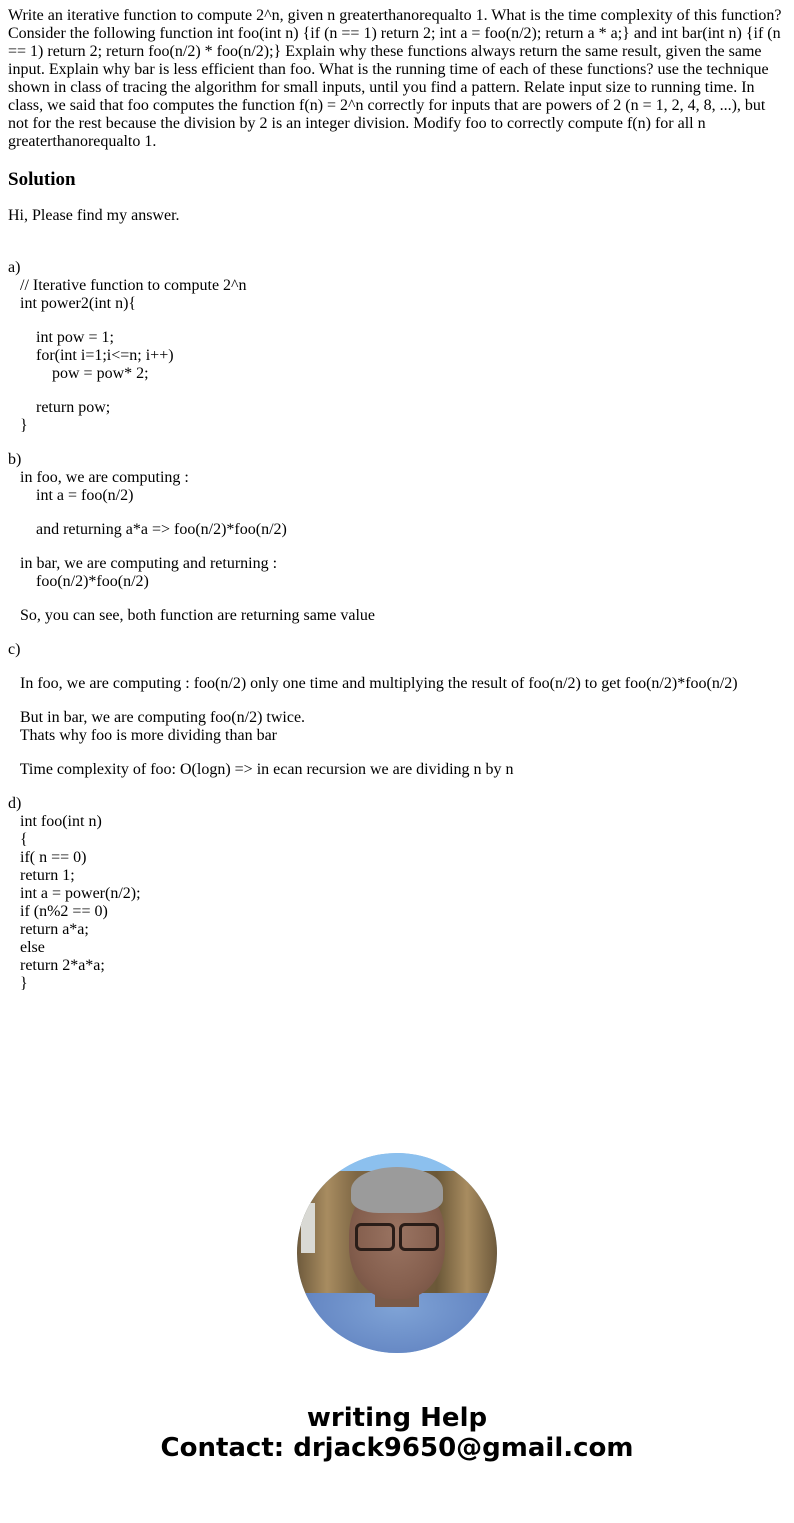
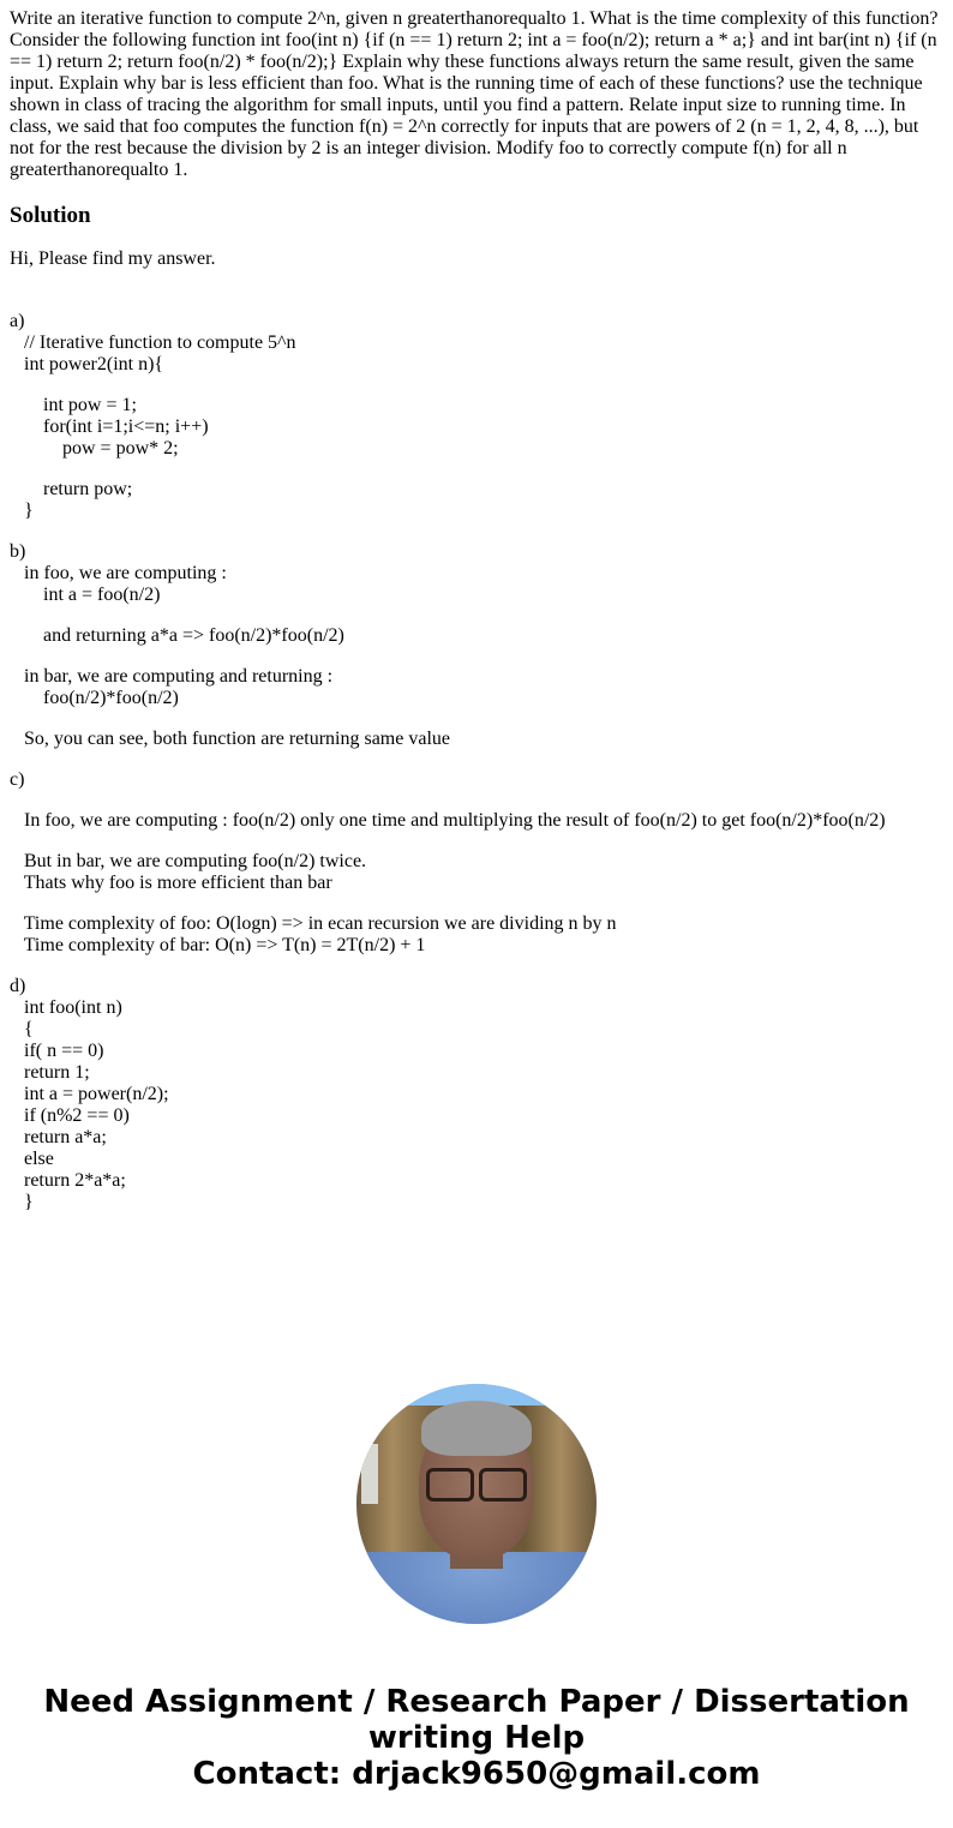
  Write an iterative function to compute 2^n, given n greaterthanorequalto 1. What is the time complexity of this function? Consider the following function int foo(int n) {if (n == 1) return 2; int a = foo(n/2); return a * a;} and int bar(int n) {if (n == 1) return 2; return foo(n/2) * foo(n/2);} Explain why these functions always return the same result, given the same input. Explain why bar is less efficient than foo. What is the running time of each of these functions? use the technique shown in class of tracing the algorithm for small inputs, until you find a pattern. Relate input size to running time. In class, we said that foo computes the function f(n) = 2^n correctly for inputs that are powers of 2 (n = 1, 2, 4, 8, ...), but not for the rest because the division by 2 is an integer division. Modify foo to correctly compute f(n) for all n greaterthanorequalto 1.
  Solution
  Hi, Please find my answer.
  a)
- // Iterative function to compute 2^n
+ // Iterative function to compute 5^n
  int power2(int n){
  int pow = 1;
  for(int i=1;i<=n; i++)
  pow = pow* 2;
  return pow;
  }
  b)
  in foo, we are computing :
  int a = foo(n/2)
  and returning a*a => foo(n/2)*foo(n/2)
  in bar, we are computing and returning :
  foo(n/2)*foo(n/2)
  So, you can see, both function are returning same value
  c)
  In foo, we are computing : foo(n/2) only one time and multiplying the result of foo(n/2) to get foo(n/2)*foo(n/2)
  But in bar, we are computing foo(n/2) twice.
- Thats why foo is more dividing than bar
+ Thats why foo is more efficient than bar
  Time complexity of foo: O(logn) => in ecan recursion we are dividing n by n
+ Time complexity of bar: O(n) => T(n) = 2T(n/2) + 1
  d)
  int foo(int n)
  {
  if( n == 0)
  return 1;
  int a = power(n/2);
  if (n%2 == 0)
  return a*a;
  else
  return 2*a*a;
  }
+ Need Assignment / Research Paper / Dissertation
  writing Help
  Contact: drjack9650@gmail.com
